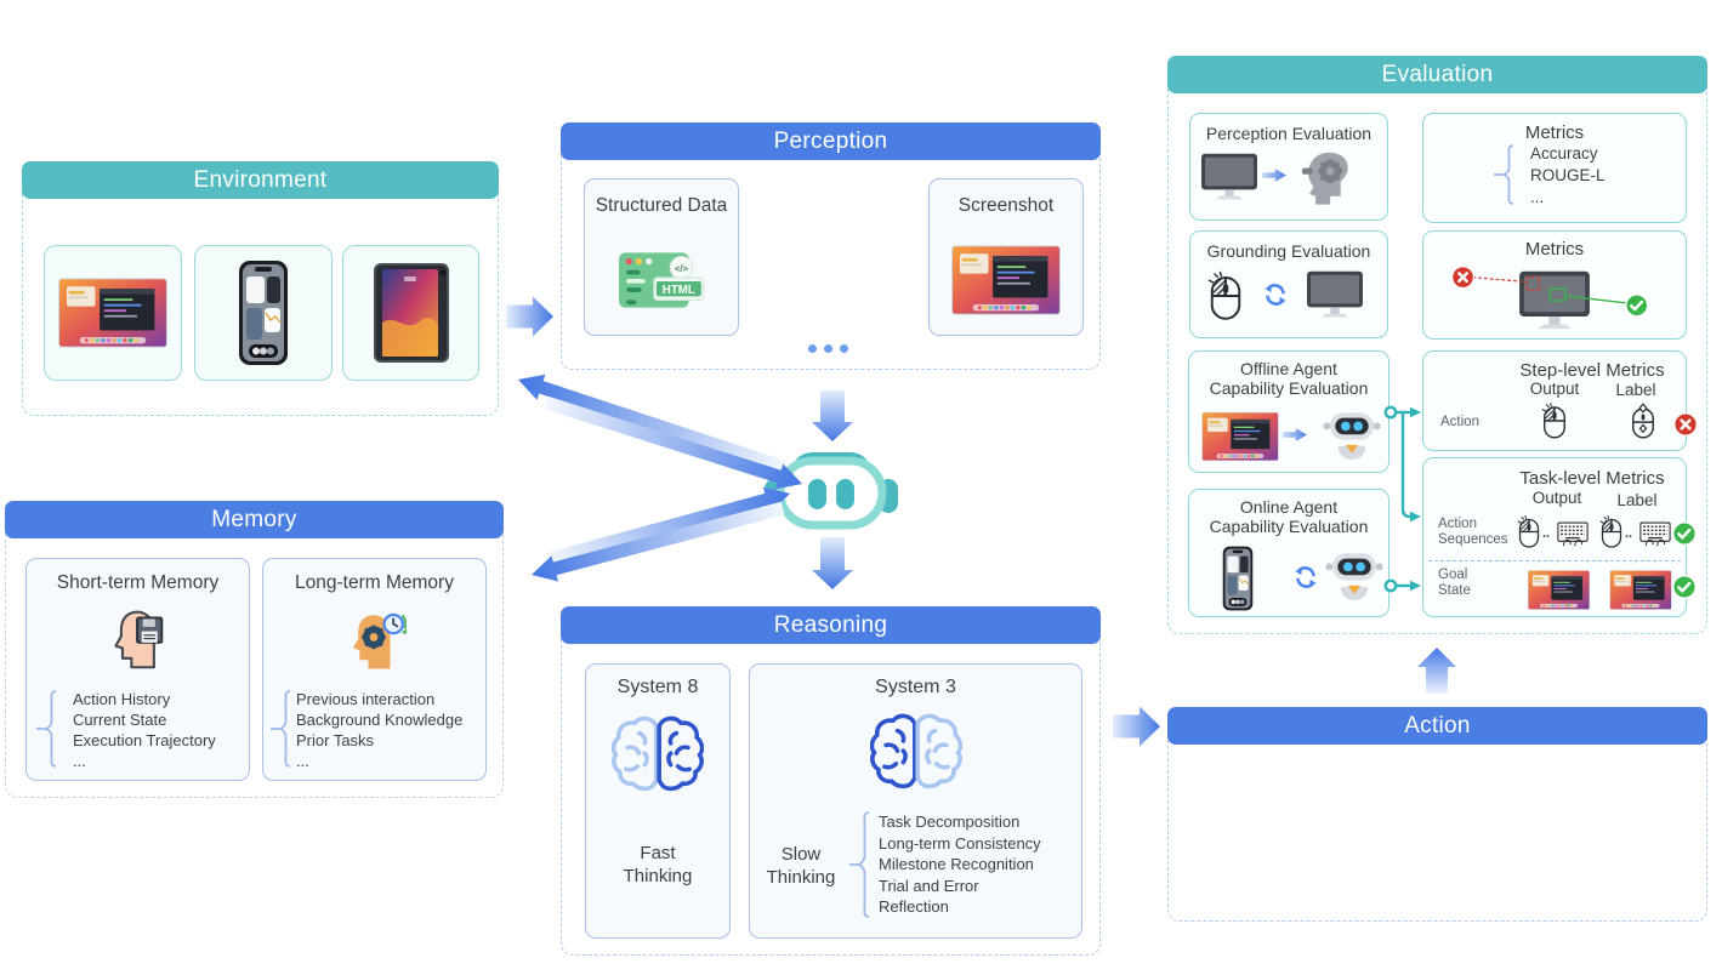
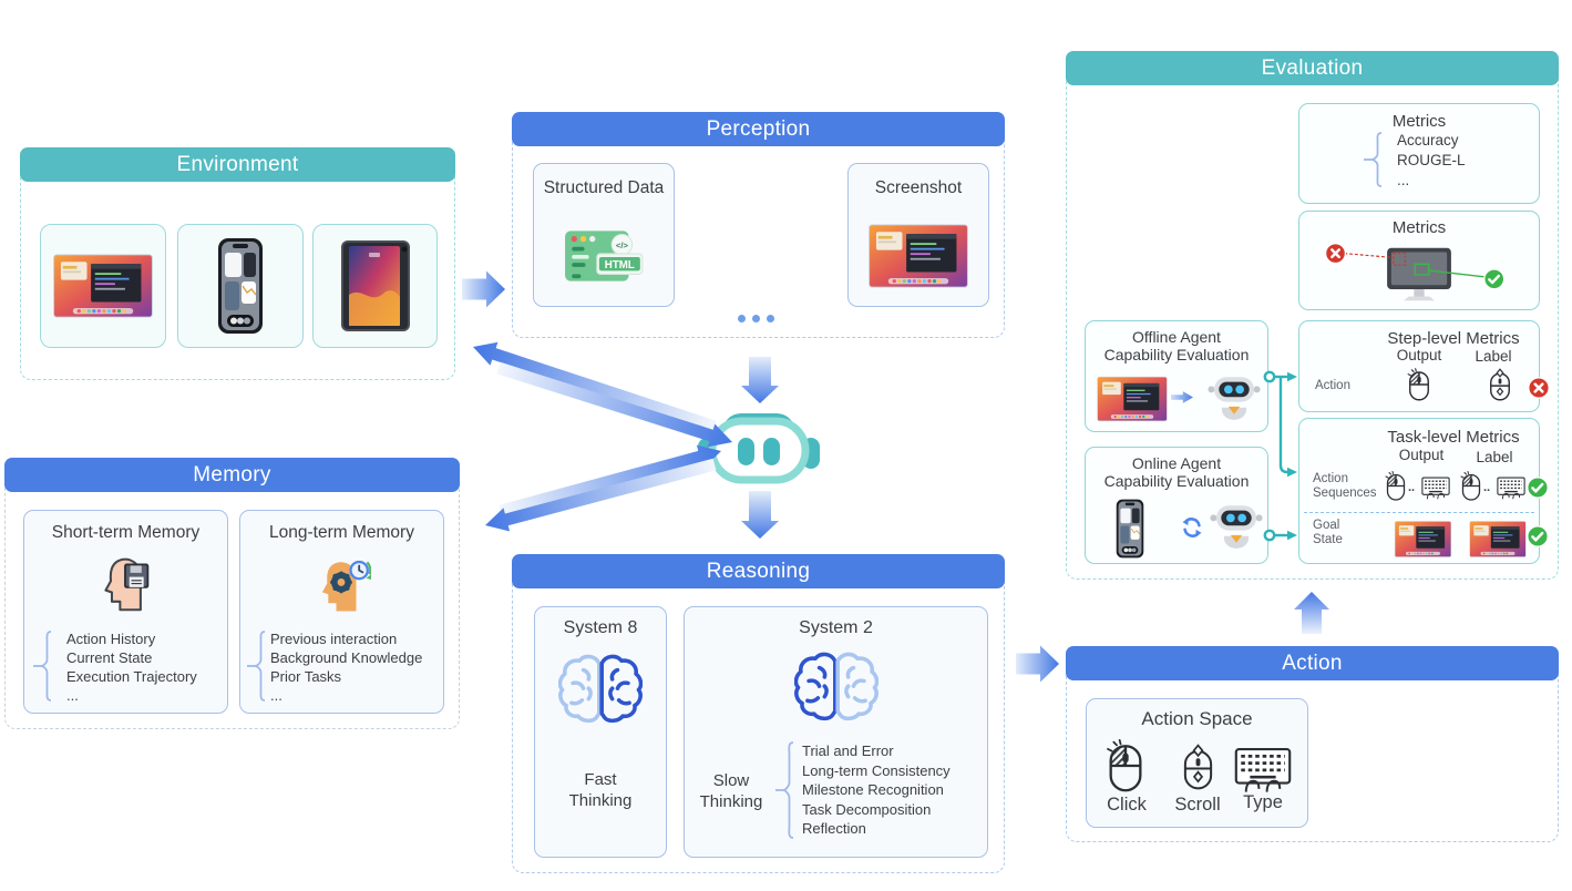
  Environment
  Perception
  Structured Data
  </>
  HTML
  Screenshot
  Memory
  Short-term Memory
  Action History
  Current State
  Execution Trajectory
  ...
  Long-term Memory
  Previous interaction
  Background Knowledge
  Prior Tasks
  ...
  Reasoning
  System 8
  Fast
  Thinking
- System 3
+ System 2
  Slow
  Thinking
- Task Decomposition
+ Trial and Error
  Long-term Consistency
  Milestone Recognition
- Trial and Error
+ Task Decomposition
  Reflection
  Action
+ Action Space
+ Click
+ Scroll
+ Type
  Evaluation
- Perception Evaluation
  Metrics
  Accuracy
  ROUGE-L
  ...
- Grounding Evaluation
  Metrics
  Offline Agent
  Capability Evaluation
  Online Agent
  Capability Evaluation
  Step-level Metrics
  Output
  Label
  Action
  Task-level Metrics
  Output
  Label
  Action
  Sequences
  ..
  ..
  Goal
  State
